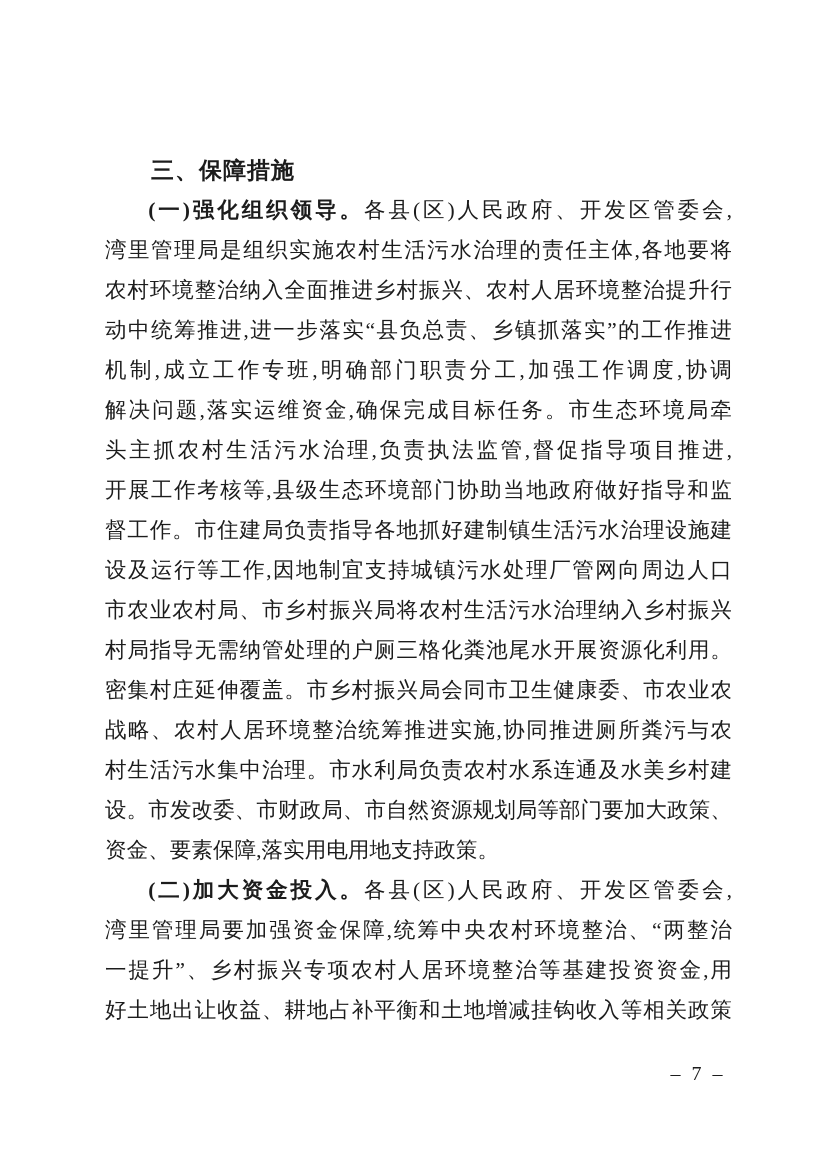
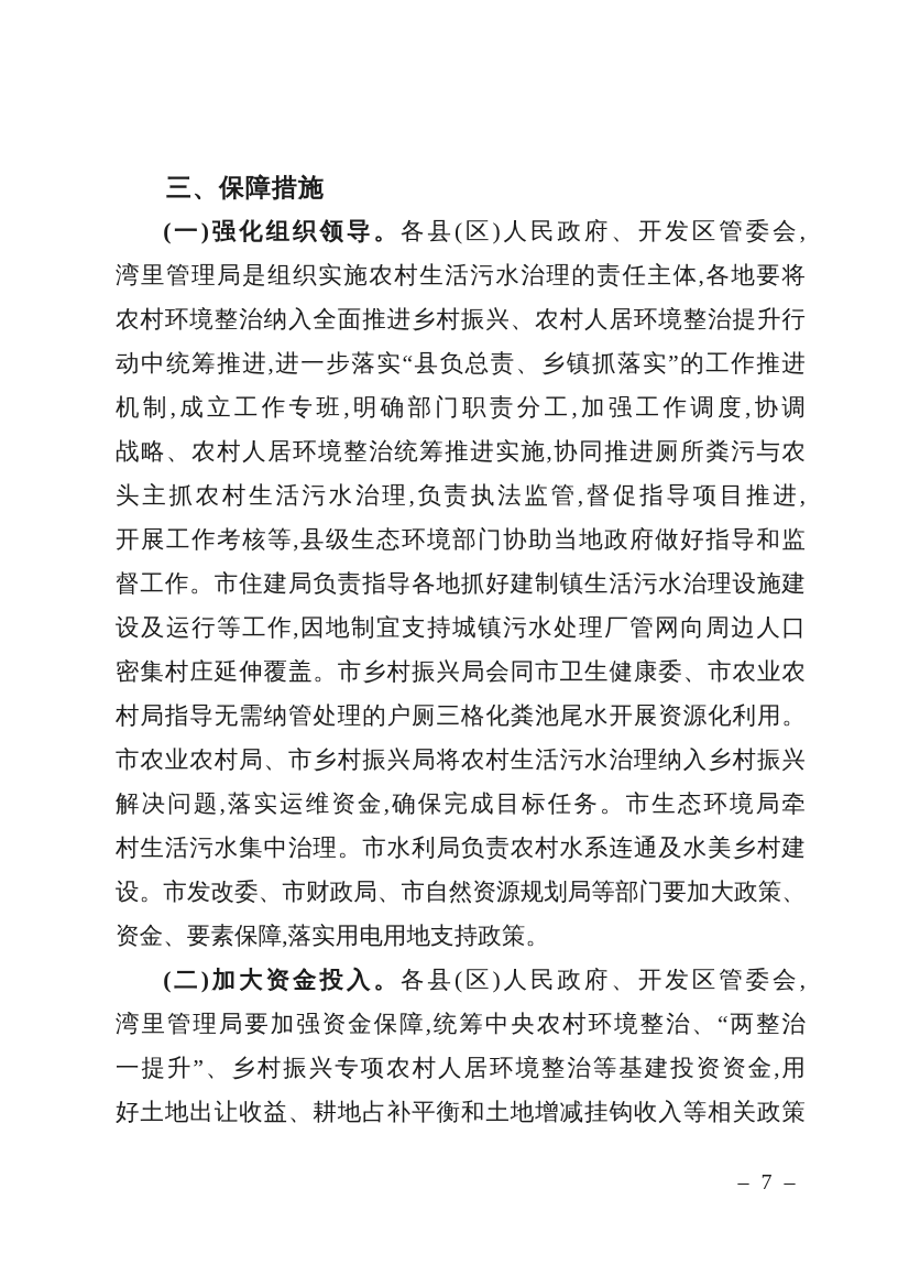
  三、保障措施
  (一)强化组织领导。各县(区)人民政府、开发区管委会,
  湾里管理局是组织实施农村生活污水治理的责任主体,各地要将
  农村环境整治纳入全面推进乡村振兴、农村人居环境整治提升行
  动中统筹推进,进一步落实“县负总责、乡镇抓落实”的工作推进
  机制,成立工作专班,明确部门职责分工,加强工作调度,协调
- 解决问题,落实运维资金,确保完成目标任务。市生态环境局牵
+ 战略、农村人居环境整治统筹推进实施,协同推进厕所粪污与农
  头主抓农村生活污水治理,负责执法监管,督促指导项目推进,
  开展工作考核等,县级生态环境部门协助当地政府做好指导和监
  督工作。市住建局负责指导各地抓好建制镇生活污水治理设施建
  设及运行等工作,因地制宜支持城镇污水处理厂管网向周边人口
- 市农业农村局、市乡村振兴局将农村生活污水治理纳入乡村振兴
+ 密集村庄延伸覆盖。市乡村振兴局会同市卫生健康委、市农业农
  村局指导无需纳管处理的户厕三格化粪池尾水开展资源化利用。
- 密集村庄延伸覆盖。市乡村振兴局会同市卫生健康委、市农业农
+ 市农业农村局、市乡村振兴局将农村生活污水治理纳入乡村振兴
- 战略、农村人居环境整治统筹推进实施,协同推进厕所粪污与农
+ 解决问题,落实运维资金,确保完成目标任务。市生态环境局牵
  村生活污水集中治理。市水利局负责农村水系连通及水美乡村建
  设。市发改委、市财政局、市自然资源规划局等部门要加大政策、
  资金、要素保障,落实用电用地支持政策。
  (二)加大资金投入。各县(区)人民政府、开发区管委会,
  湾里管理局要加强资金保障,统筹中央农村环境整治、“两整治
  一提升”、乡村振兴专项农村人居环境整治等基建投资资金,用
  好土地出让收益、耕地占补平衡和土地增减挂钩收入等相关政策
  – 7 –
